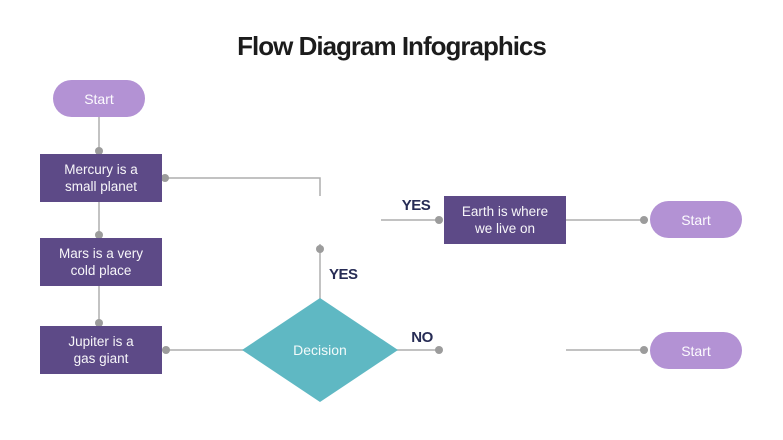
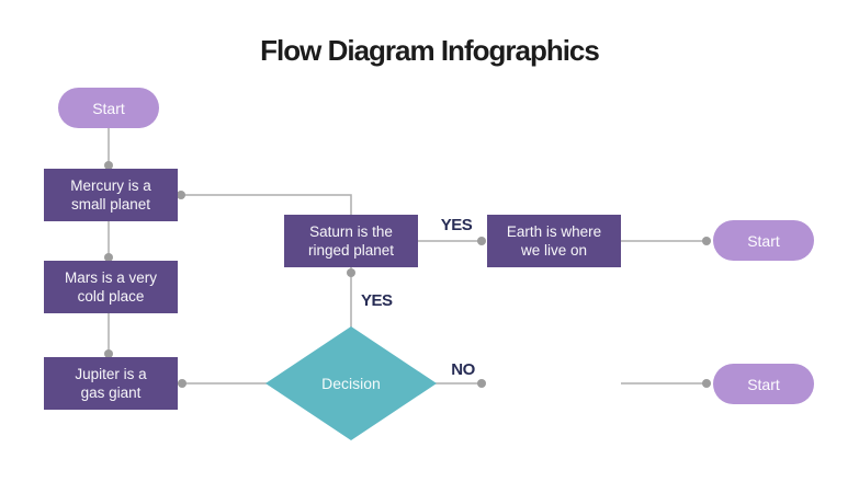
  Flow Diagram Infographics
  Start
  Mercury is a
  small planet
  Mars is a very
  cold place
  Jupiter is a
  gas giant
+ Saturn is the
+ ringed planet
  Earth is where
  we live on
  Decision
  Start
  Start
  YES
  YES
  NO
